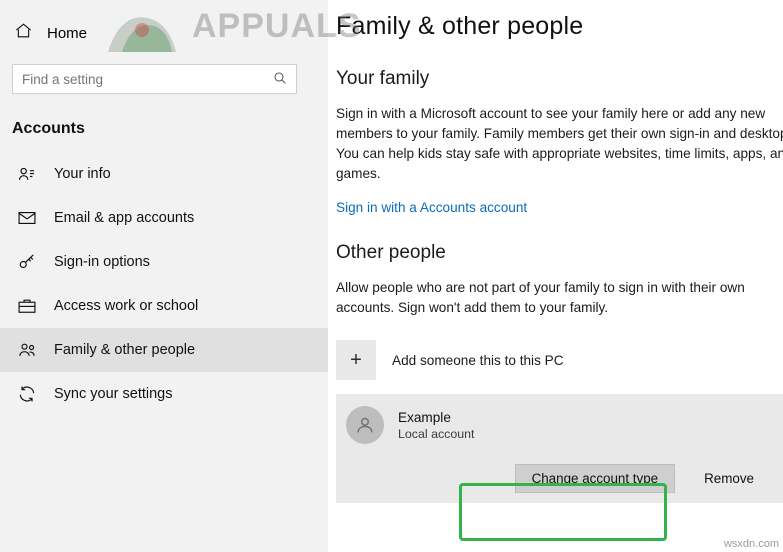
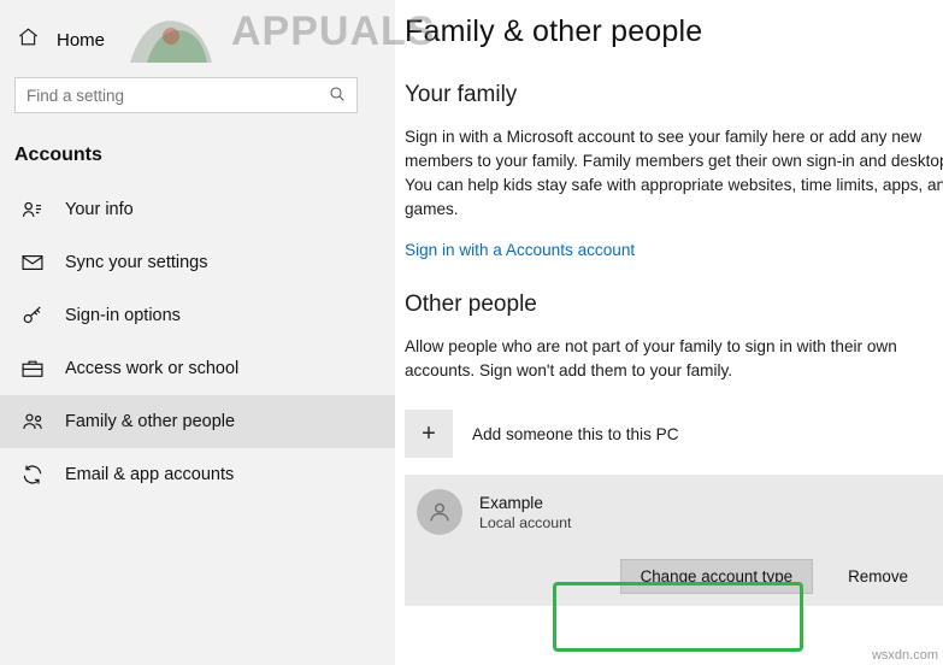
  Home
  Find a setting
  Accounts
  Your info
- Email & app accounts
+ Sync your settings
  Sign-in options
  Access work or school
  Family & other people
- Sync your settings
+ Email & app accounts
  Family & other people
  Your family
  Sign in with a Microsoft account to see your family here or add any new members to your family. Family members get their own sign-in and deskto You can help kids stay safe with appropriate websites, time limits, apps, an games.
  Sign in with a Accounts account
  Other people
  Allow people who are not part of your family to sign in with their own accounts. Sign won't add them to your family.
  +
  Add someone this to this PC
  Example
  Local account
  Change account type
  Remove
  APPUALS
  wsxdn.com
